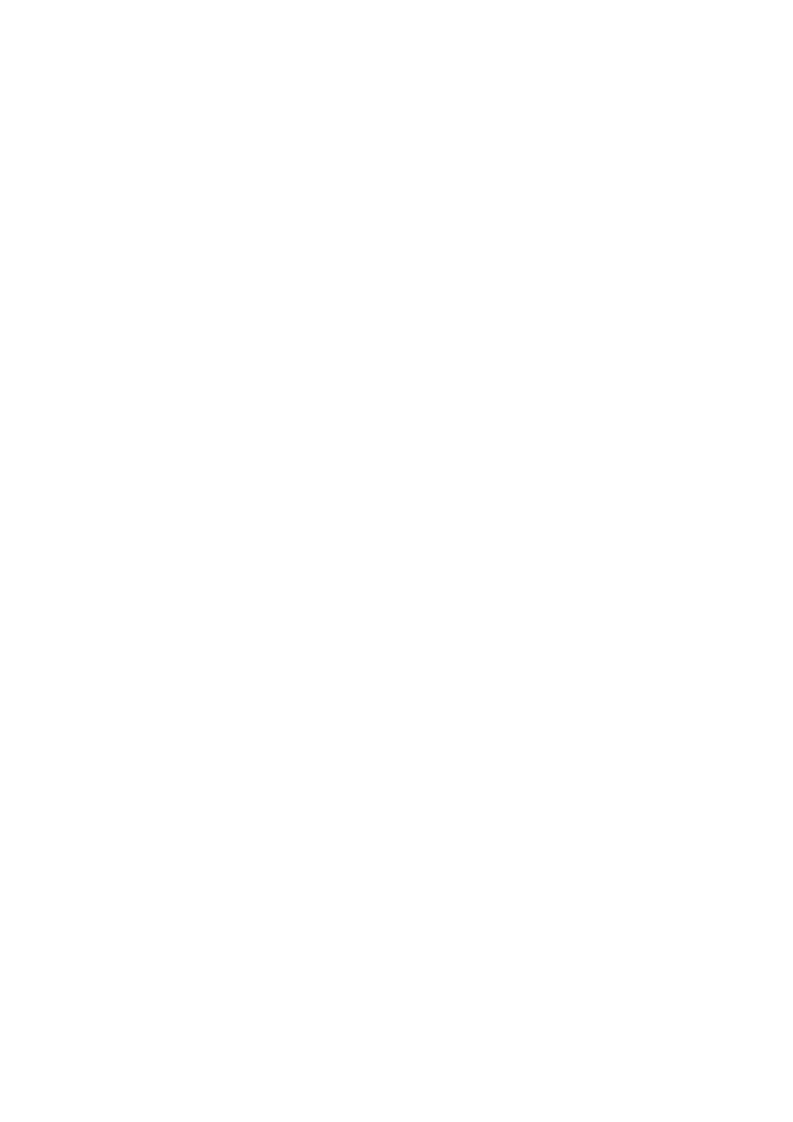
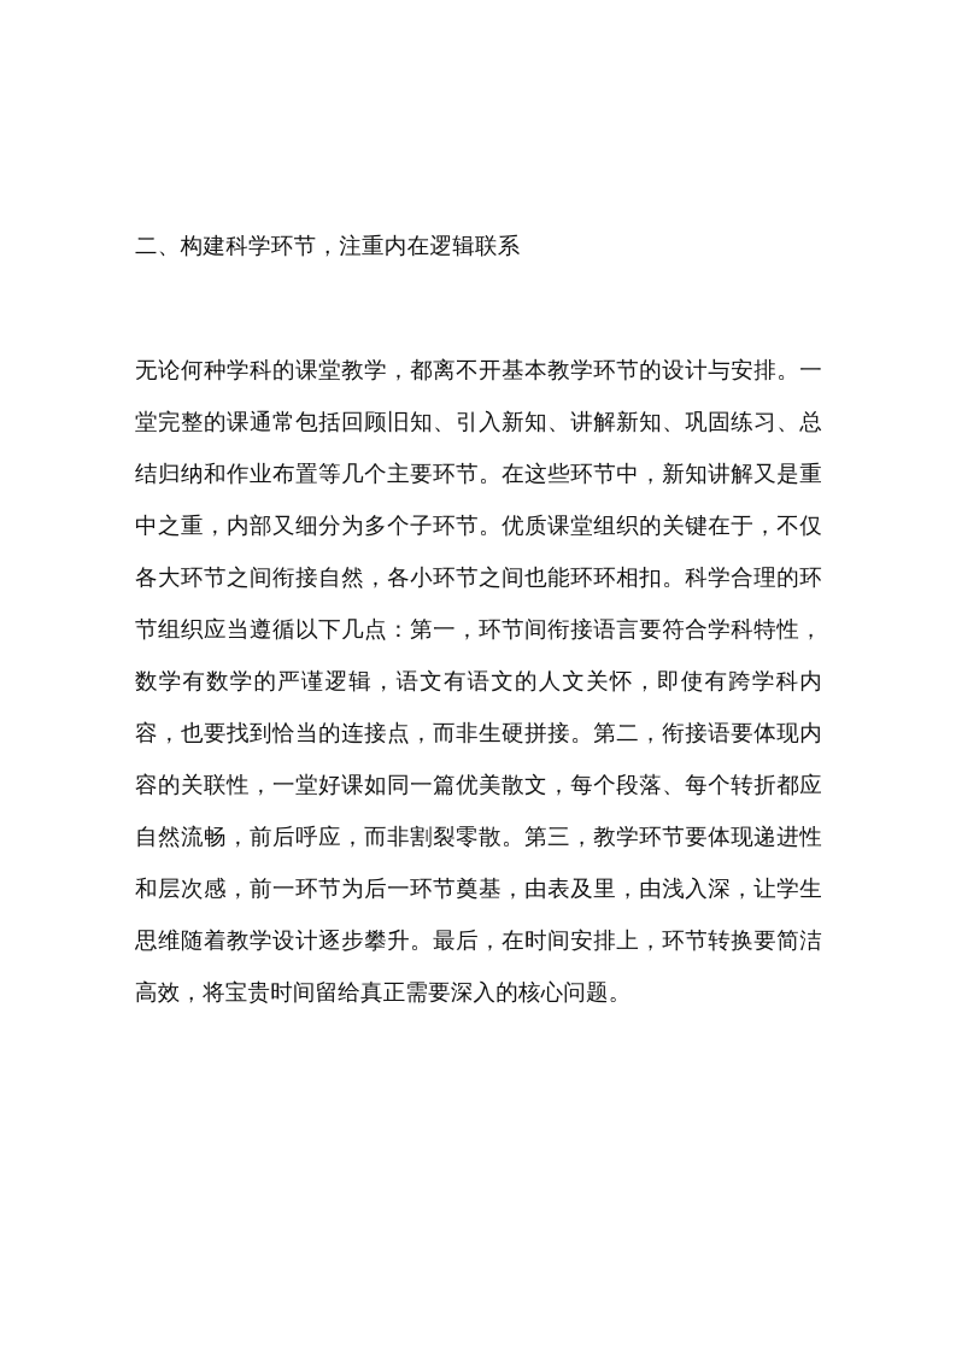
+ 二、构建科学环节，注重内在逻辑联系
+ 无论何种学科的课堂教学，都离不开基本教学环节的设计与安排。一堂完整的课通常包括回顾旧知、引入新知、讲解新知、巩固练习、总结归纳和作业布置等几个主要环节。在这些环节中，新知讲解又是重中之重，内部又细分为多个子环节。优质课堂组织的关键在于，不仅各大环节之间衔接自然，各小环节之间也能环环相扣。科学合理的环节组织应当遵循以下几点：第一，环节间衔接语言要符合学科特性，数学有数学的严谨逻辑，语文有语文的人文关怀，即使有跨学科内容，也要找到恰当的连接点，而非生硬拼接。第二，衔接语要体现内容的关联性，一堂好课如同一篇优美散文，每个段落、每个转折都应自然流畅，前后呼应，而非割裂零散。第三，教学环节要体现递进性和层次感，前一环节为后一环节奠基，由表及里，由浅入深，让学生思维随着教学设计逐步攀升。最后，在时间安排上，环节转换要简洁高效，将宝贵时间留给真正需要深入的核心问题。
